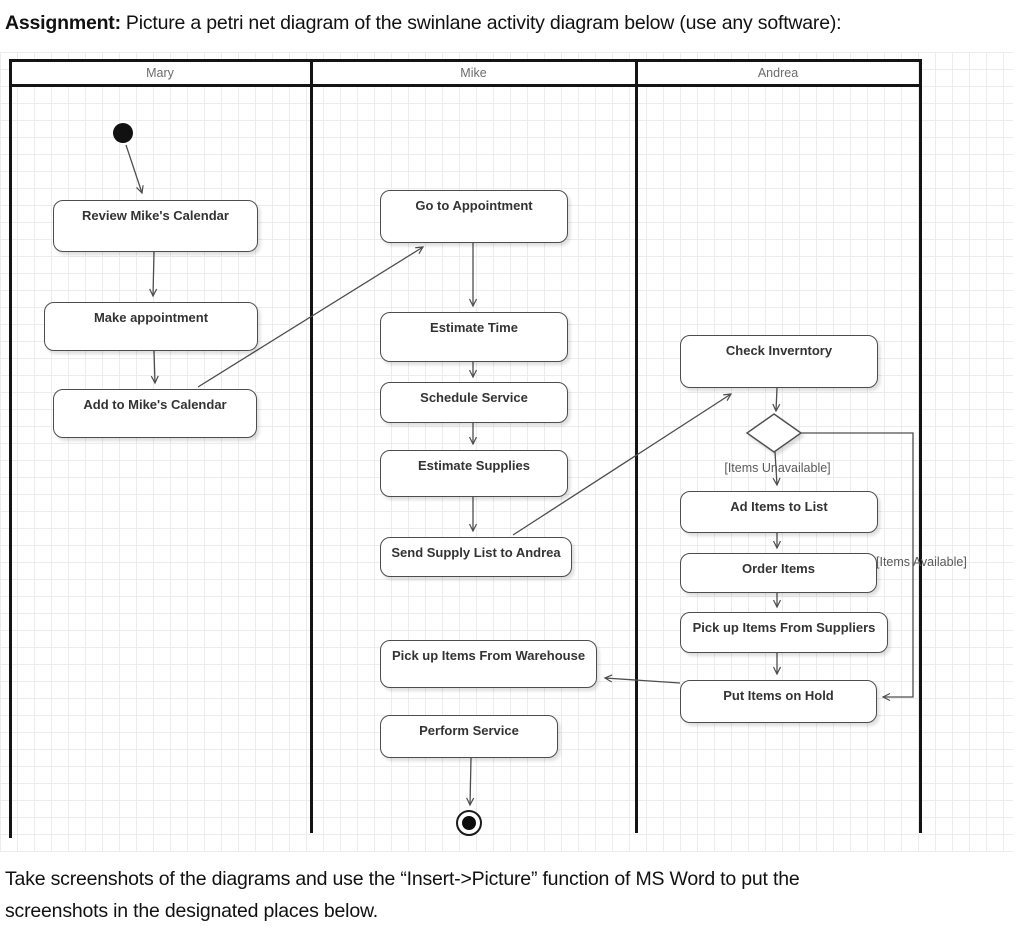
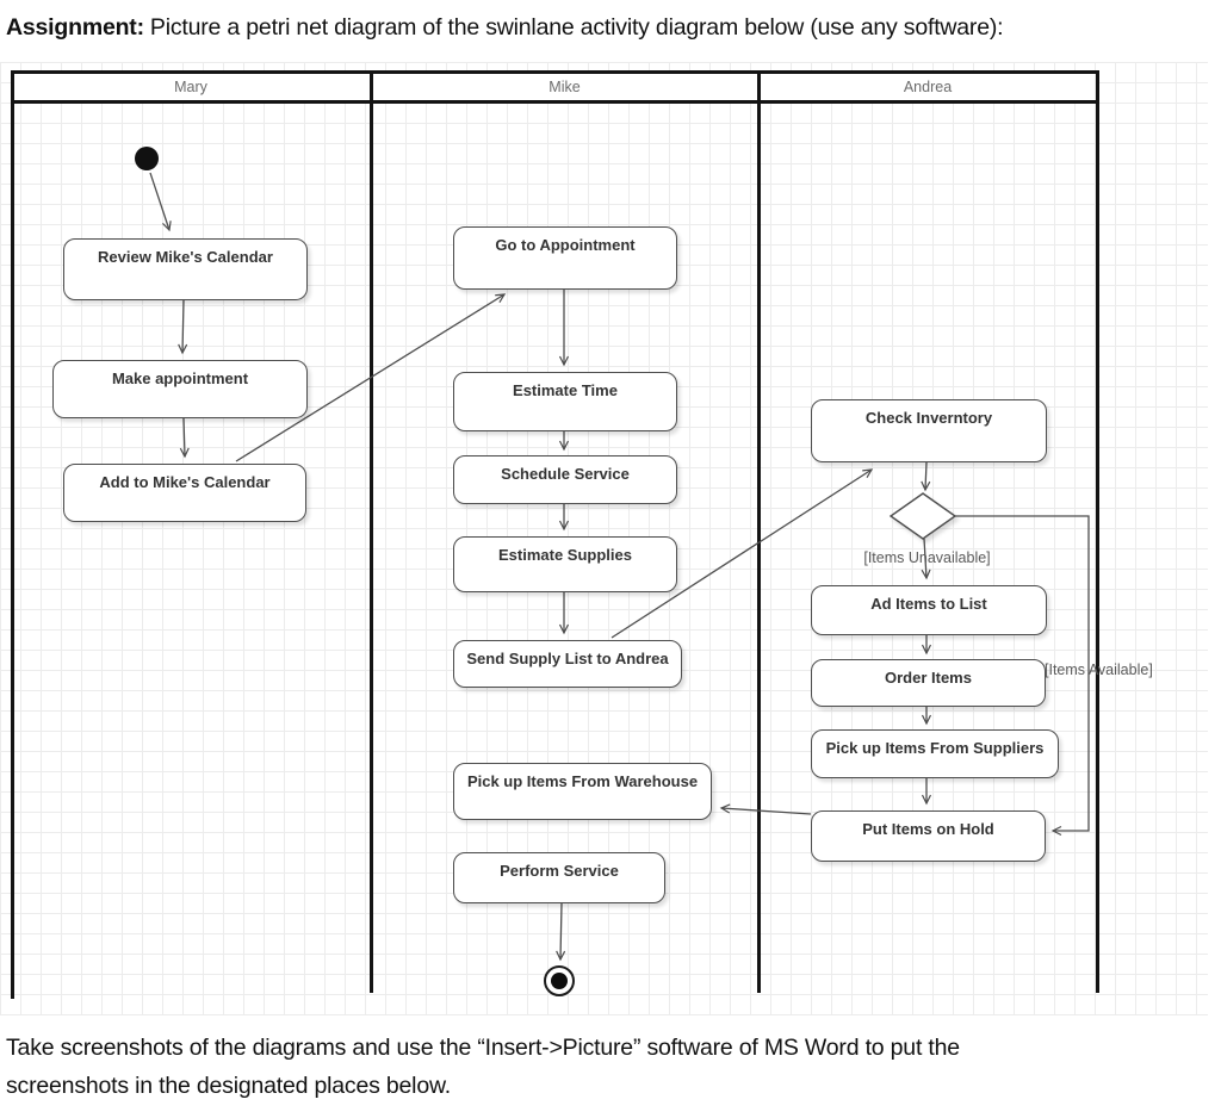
  Assignment: Picture a petri net diagram of the swinlane activity diagram below (use any software):
  Mary
  Mike
  Andrea
  Review Mike's Calendar
  Make appointment
  Add to Mike's Calendar
  Go to Appointment
  Estimate Time
  Schedule Service
  Estimate Supplies
  Send Supply List to Andrea
  Pick up Items From Warehouse
  Perform Service
  Check Inverntory
  Ad Items to List
  Order Items
  Pick up Items From Suppliers
  Put Items on Hold
  [Items Unavailable]
  [Items Available]
- Take screenshots of the diagrams and use the “Insert->Picture” function of MS Word to put the
+ Take screenshots of the diagrams and use the “Insert->Picture” software of MS Word to put the
  screenshots in the designated places below.
